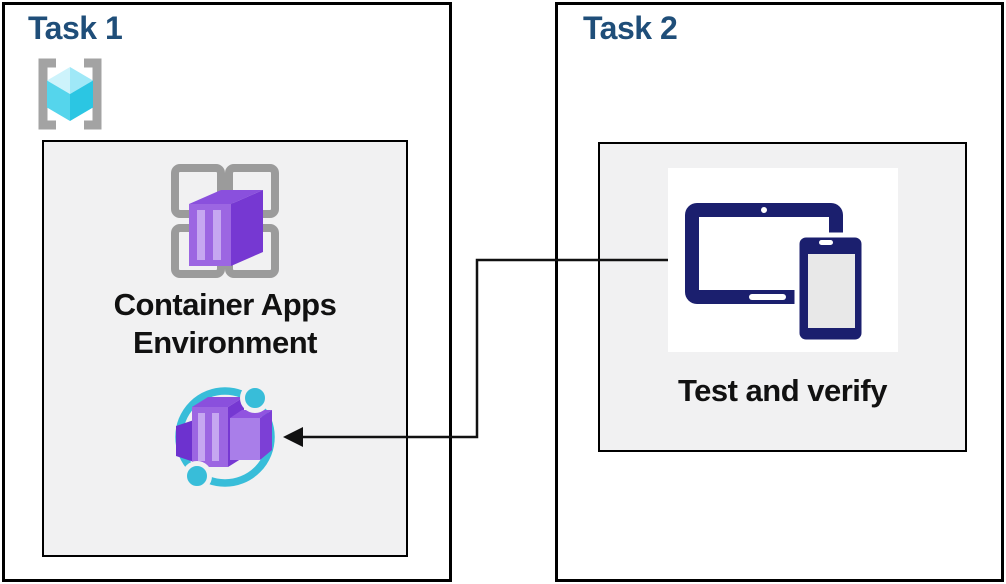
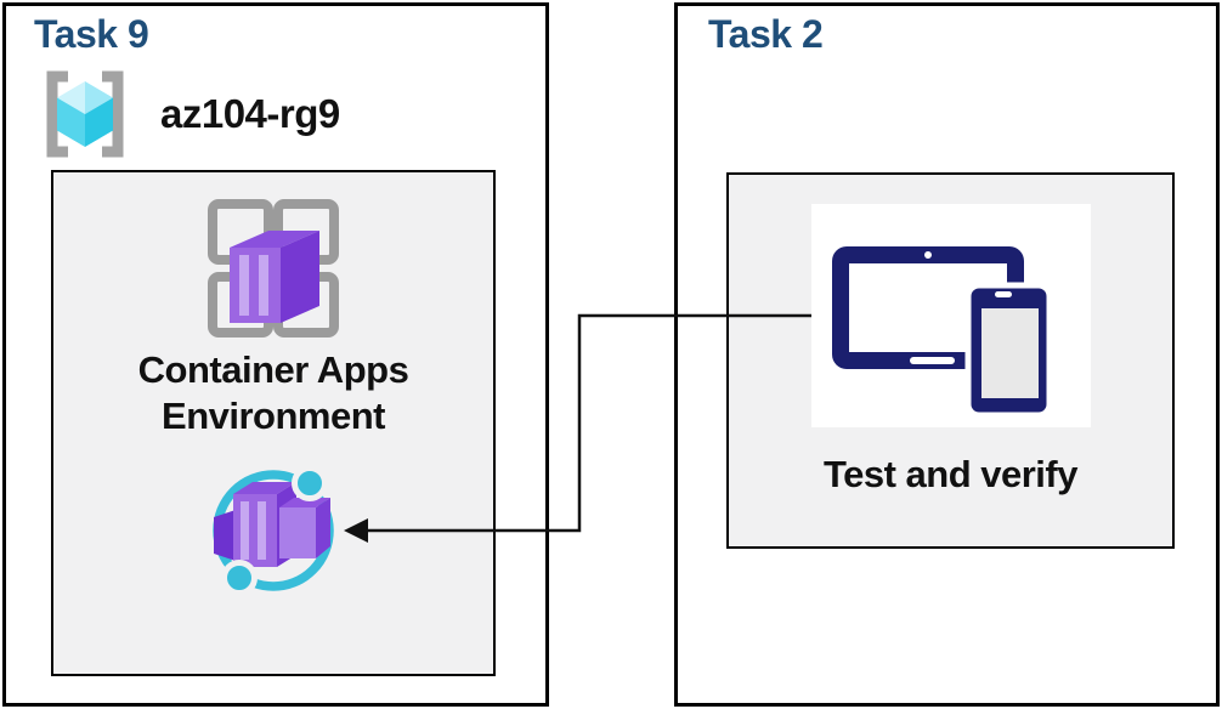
- Task 1
+ Task 9
+ az104-rg9
  Container Apps Environment
  Task 2
  Test and verify
